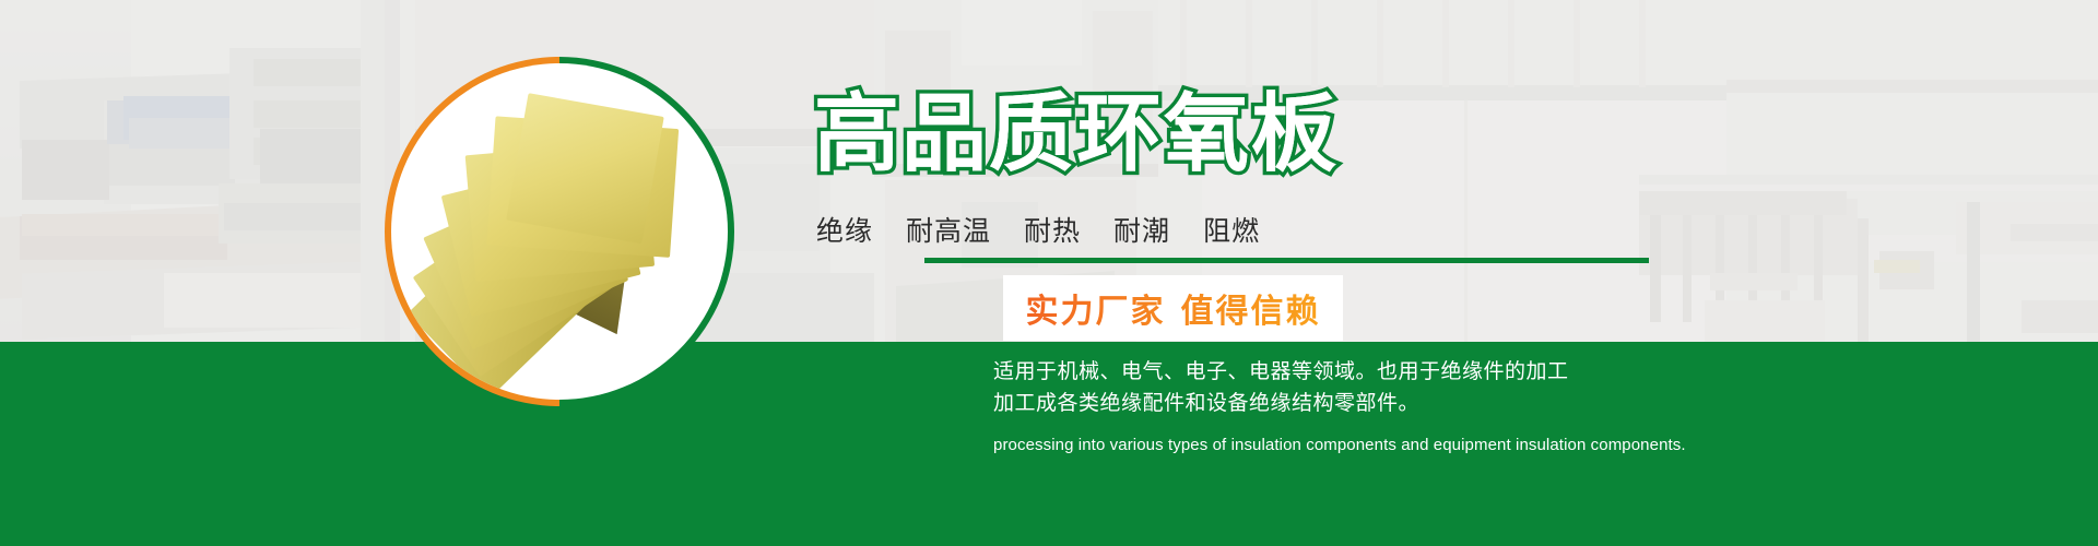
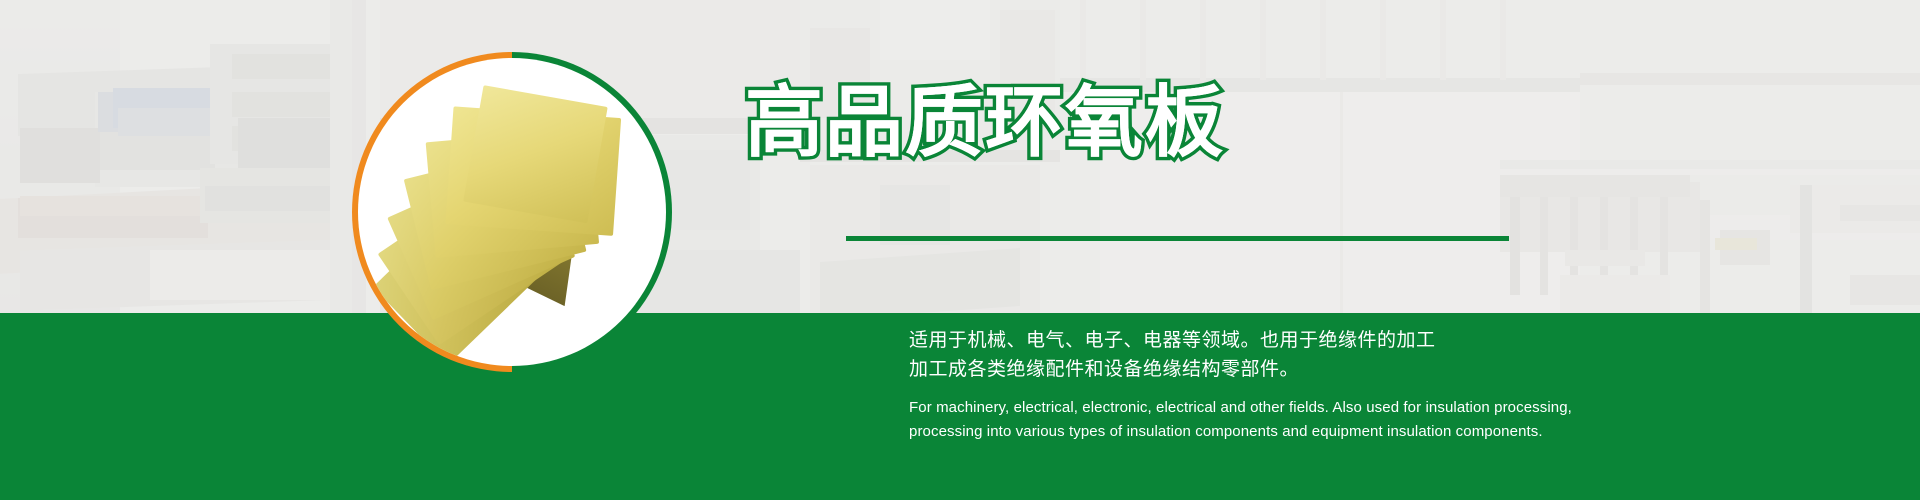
  高品质环氧板
- 绝缘 耐高温 耐热 耐潮 阻燃
- 实力厂家 值得信赖
  适用于机械、电气、电子、电器等领域。也用于绝缘件的加工
  加工成各类绝缘配件和设备绝缘结构零部件。
+ For machinery, electrical, electronic, electrical and other fields. Also used for insulation processing,
  processing into various types of insulation components and equipment insulation components.
